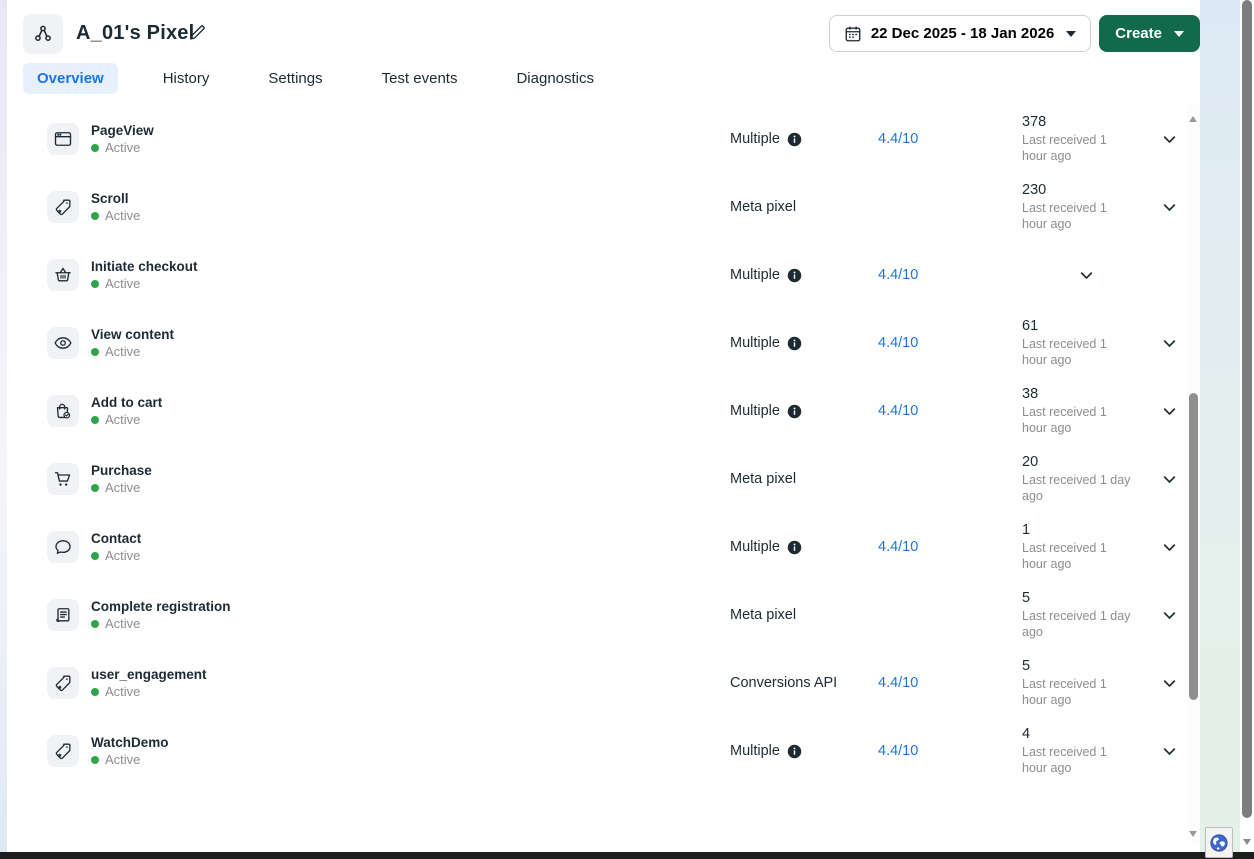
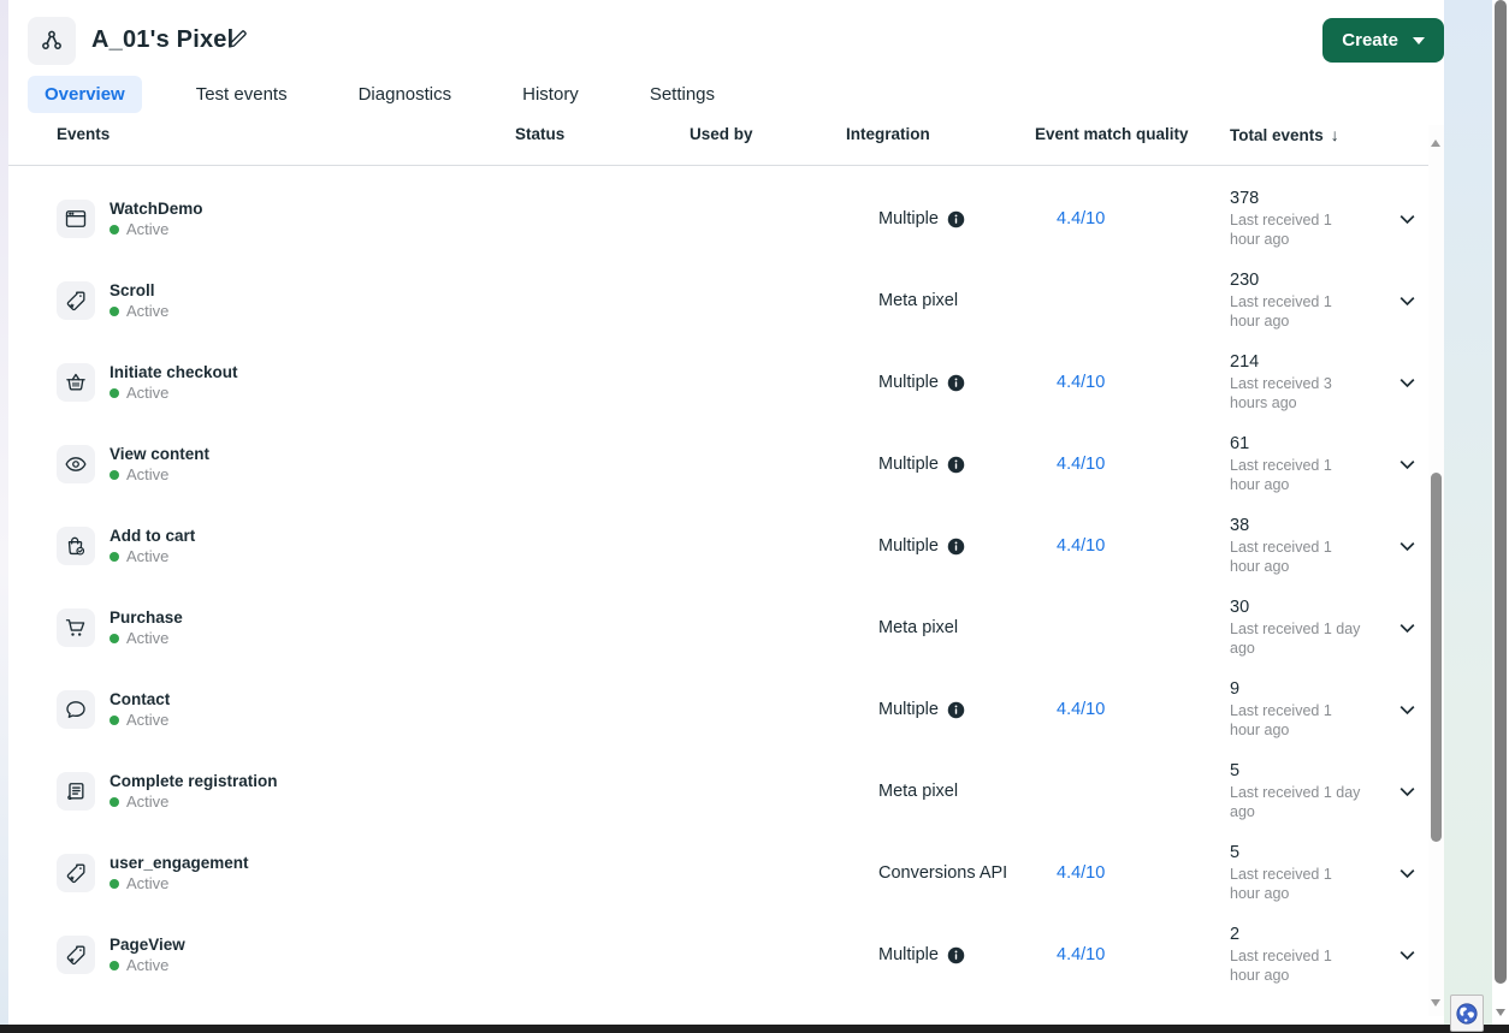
  A_01's Pixel
- 22 Dec 2025 - 18 Jan 2026
  Create
  Overview
- History
+ Test events
- Settings
+ Diagnostics
- Test events
+ History
- Diagnostics
+ Settings
+ Events
+ Status
+ Used by
+ Integration
+ Event match quality
+ Total events
+ ↓
- PageView
+ WatchDemo
  Active
  Multiple
  4.4/10
  378
  Last received 1 hour ago
  Scroll
  Active
  Meta pixel
  230
  Last received 1 hour ago
  Initiate checkout
  Active
  Multiple
  4.4/10
+ 214
+ Last received 3 hours ago
  View content
  Active
  Multiple
  4.4/10
  61
  Last received 1 hour ago
  Add to cart
  Active
  Multiple
  4.4/10
  38
  Last received 1 hour ago
  Purchase
  Active
  Meta pixel
- 20
+ 30
  Last received 1 day ago
  Contact
  Active
  Multiple
  4.4/10
- 1
+ 9
  Last received 1 hour ago
  Complete registration
  Active
  Meta pixel
  5
  Last received 1 day ago
  user_engagement
  Active
  Conversions API
  4.4/10
  5
  Last received 1 hour ago
- WatchDemo
+ PageView
  Active
  Multiple
  4.4/10
- 4
+ 2
  Last received 1 hour ago
